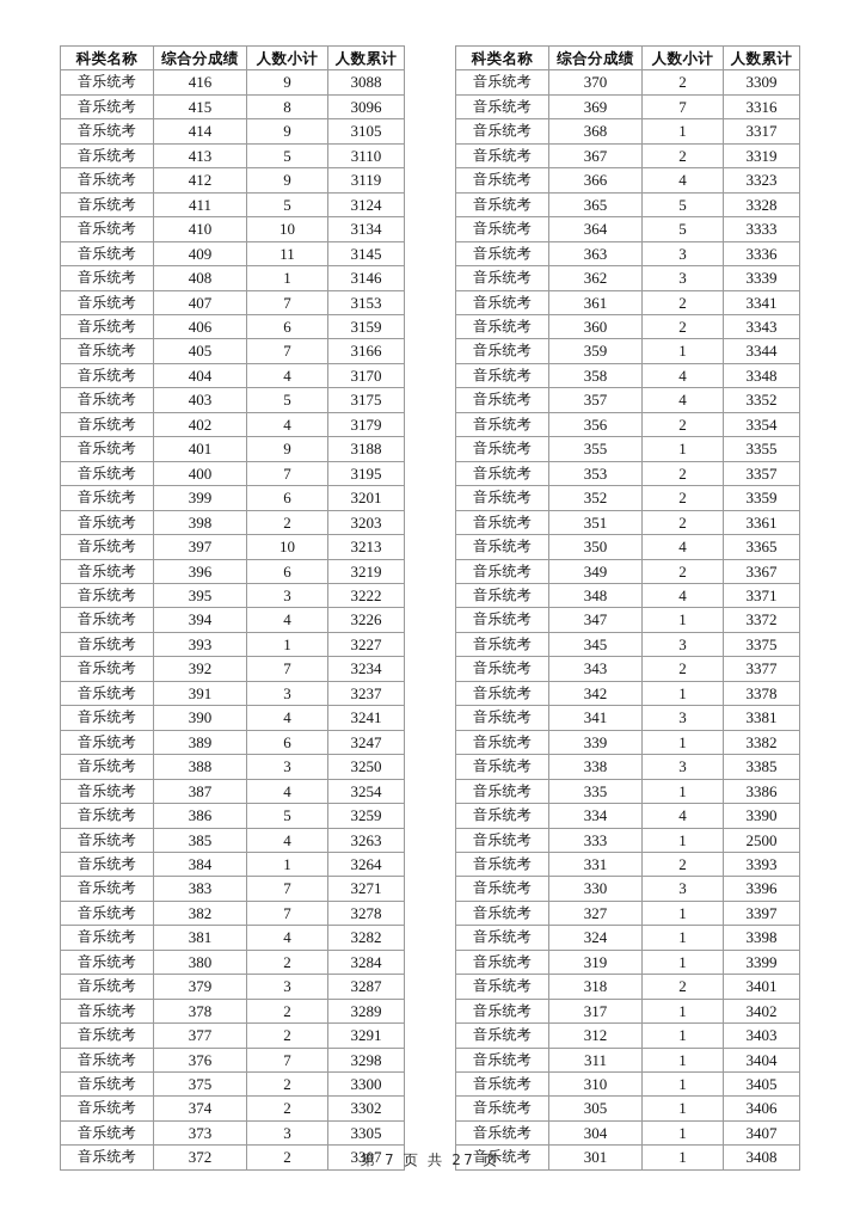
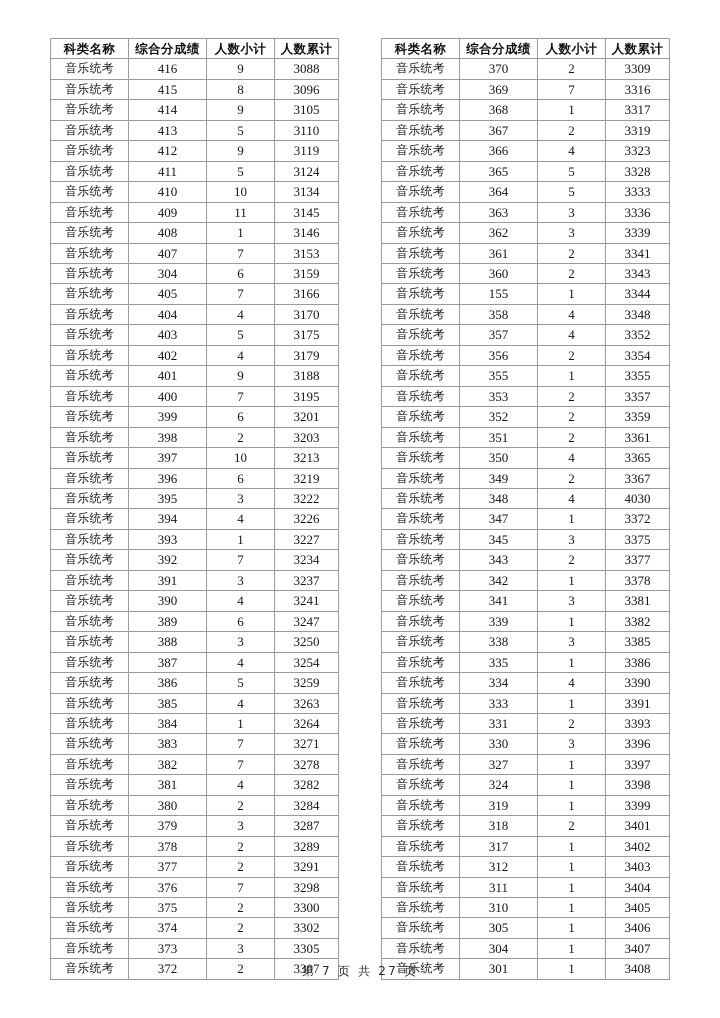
  科类名称	综合分成绩	人数小计	人数累计
  音乐统考	416	9	3088
  音乐统考	415	8	3096
  音乐统考	414	9	3105
  音乐统考	413	5	3110
  音乐统考	412	9	3119
  音乐统考	411	5	3124
  音乐统考	410	10	3134
  音乐统考	409	11	3145
  音乐统考	408	1	3146
  音乐统考	407	7	3153
- 音乐统考	406	6	3159
+ 音乐统考	304	6	3159
  音乐统考	405	7	3166
  音乐统考	404	4	3170
  音乐统考	403	5	3175
  音乐统考	402	4	3179
  音乐统考	401	9	3188
  音乐统考	400	7	3195
  音乐统考	399	6	3201
  音乐统考	398	2	3203
  音乐统考	397	10	3213
  音乐统考	396	6	3219
  音乐统考	395	3	3222
  音乐统考	394	4	3226
  音乐统考	393	1	3227
  音乐统考	392	7	3234
  音乐统考	391	3	3237
  音乐统考	390	4	3241
  音乐统考	389	6	3247
  音乐统考	388	3	3250
  音乐统考	387	4	3254
  音乐统考	386	5	3259
  音乐统考	385	4	3263
  音乐统考	384	1	3264
  音乐统考	383	7	3271
  音乐统考	382	7	3278
  音乐统考	381	4	3282
  音乐统考	380	2	3284
  音乐统考	379	3	3287
  音乐统考	378	2	3289
  音乐统考	377	2	3291
  音乐统考	376	7	3298
  音乐统考	375	2	3300
  音乐统考	374	2	3302
  音乐统考	373	3	3305
  音乐统考	372	2	3307
  科类名称	综合分成绩	人数小计	人数累计
  音乐统考	370	2	3309
  音乐统考	369	7	3316
  音乐统考	368	1	3317
  音乐统考	367	2	3319
  音乐统考	366	4	3323
  音乐统考	365	5	3328
  音乐统考	364	5	3333
  音乐统考	363	3	3336
  音乐统考	362	3	3339
  音乐统考	361	2	3341
  音乐统考	360	2	3343
- 音乐统考	359	1	3344
+ 音乐统考	155	1	3344
  音乐统考	358	4	3348
  音乐统考	357	4	3352
  音乐统考	356	2	3354
  音乐统考	355	1	3355
  音乐统考	353	2	3357
  音乐统考	352	2	3359
  音乐统考	351	2	3361
  音乐统考	350	4	3365
  音乐统考	349	2	3367
- 音乐统考	348	4	3371
+ 音乐统考	348	4	4030
  音乐统考	347	1	3372
  音乐统考	345	3	3375
  音乐统考	343	2	3377
  音乐统考	342	1	3378
  音乐统考	341	3	3381
  音乐统考	339	1	3382
  音乐统考	338	3	3385
  音乐统考	335	1	3386
  音乐统考	334	4	3390
- 音乐统考	333	1	2500
+ 音乐统考	333	1	3391
  音乐统考	331	2	3393
  音乐统考	330	3	3396
  音乐统考	327	1	3397
  音乐统考	324	1	3398
  音乐统考	319	1	3399
  音乐统考	318	2	3401
  音乐统考	317	1	3402
  音乐统考	312	1	3403
  音乐统考	311	1	3404
  音乐统考	310	1	3405
  音乐统考	305	1	3406
  音乐统考	304	1	3407
  音乐统考	301	1	3408
  第 7 页 共 27 页
